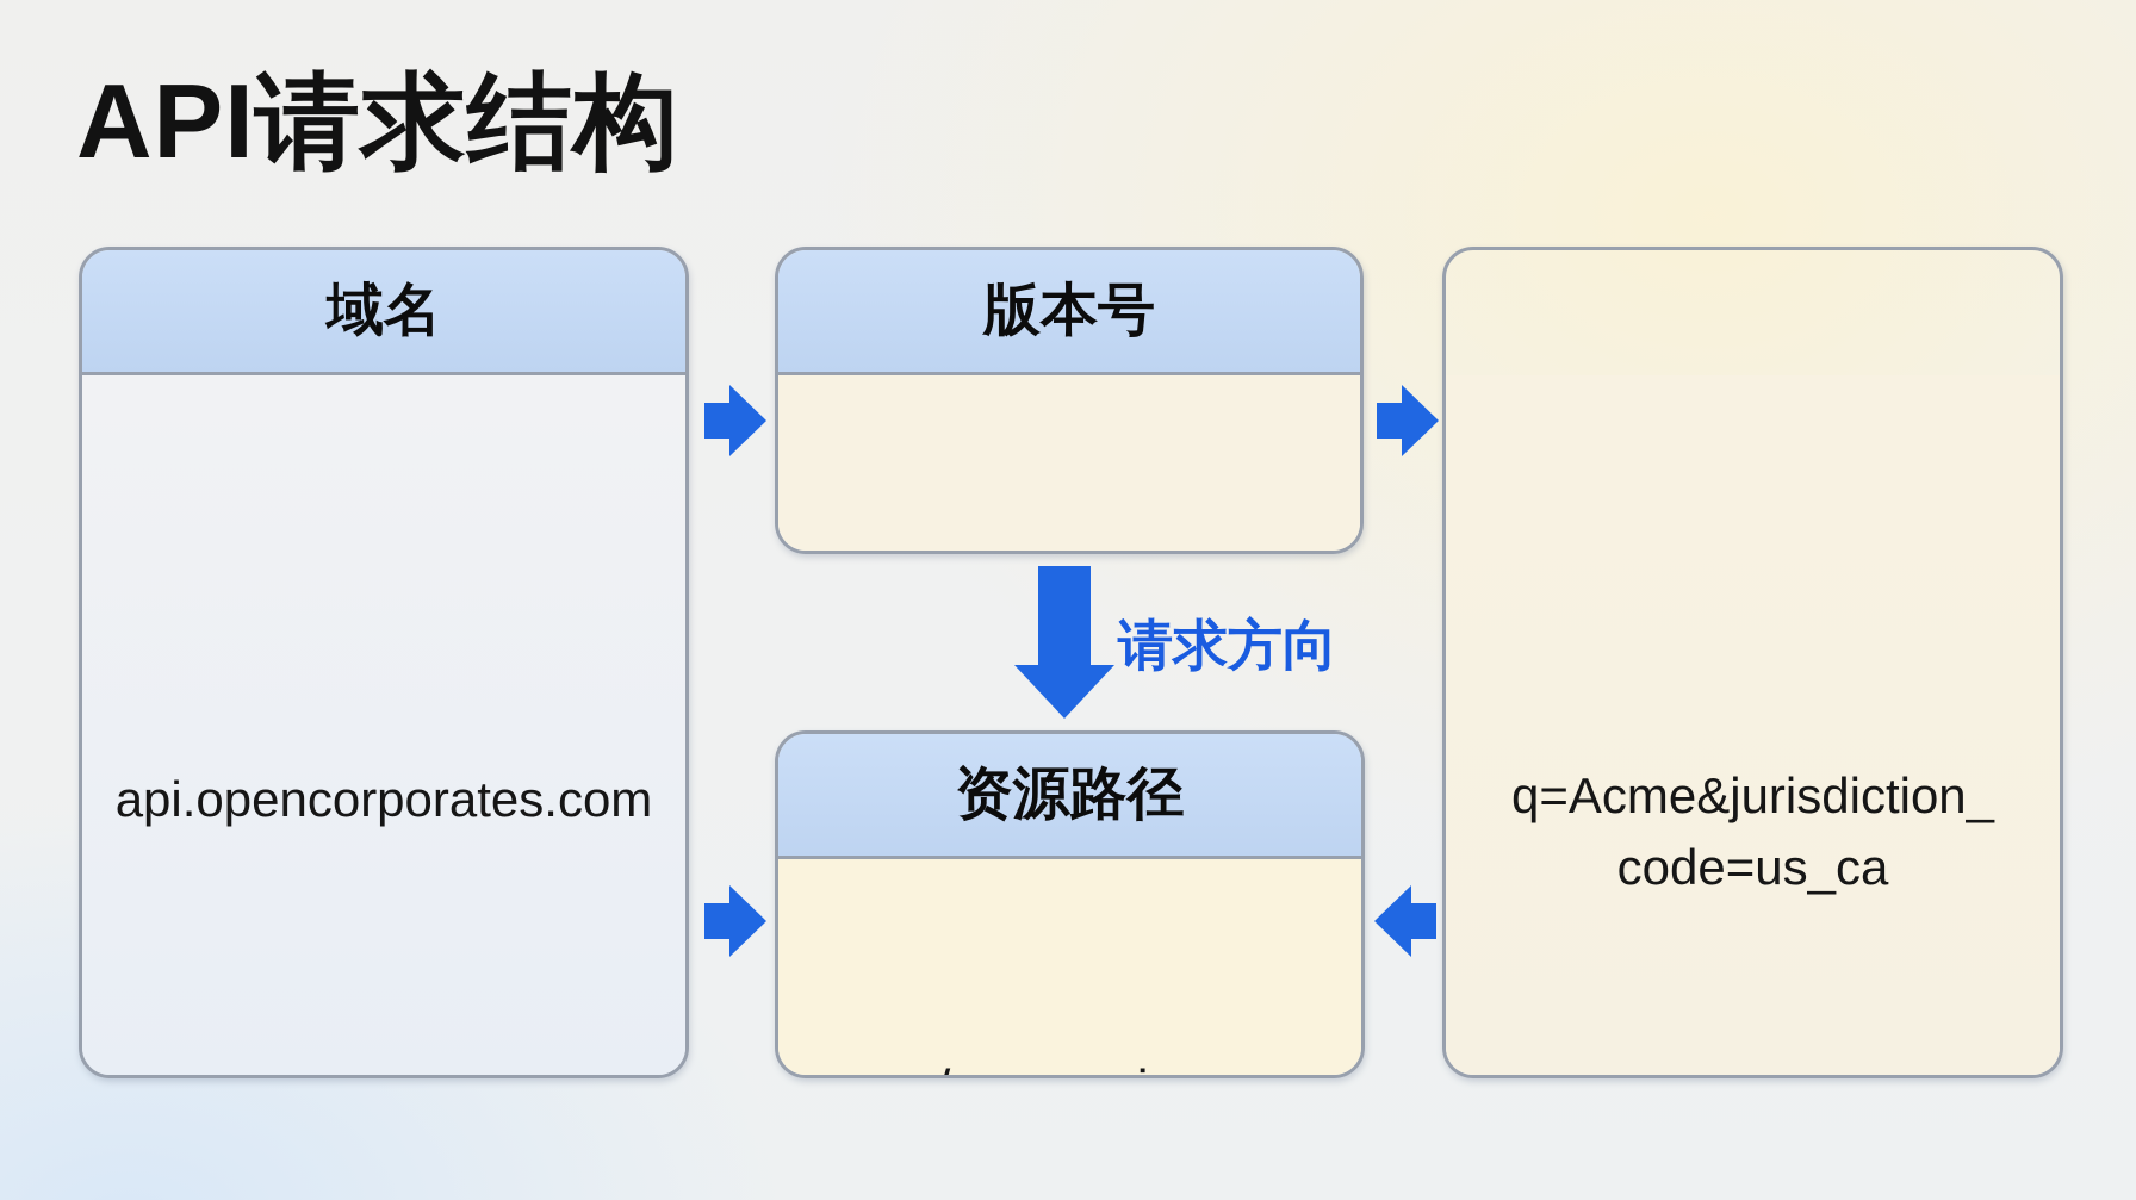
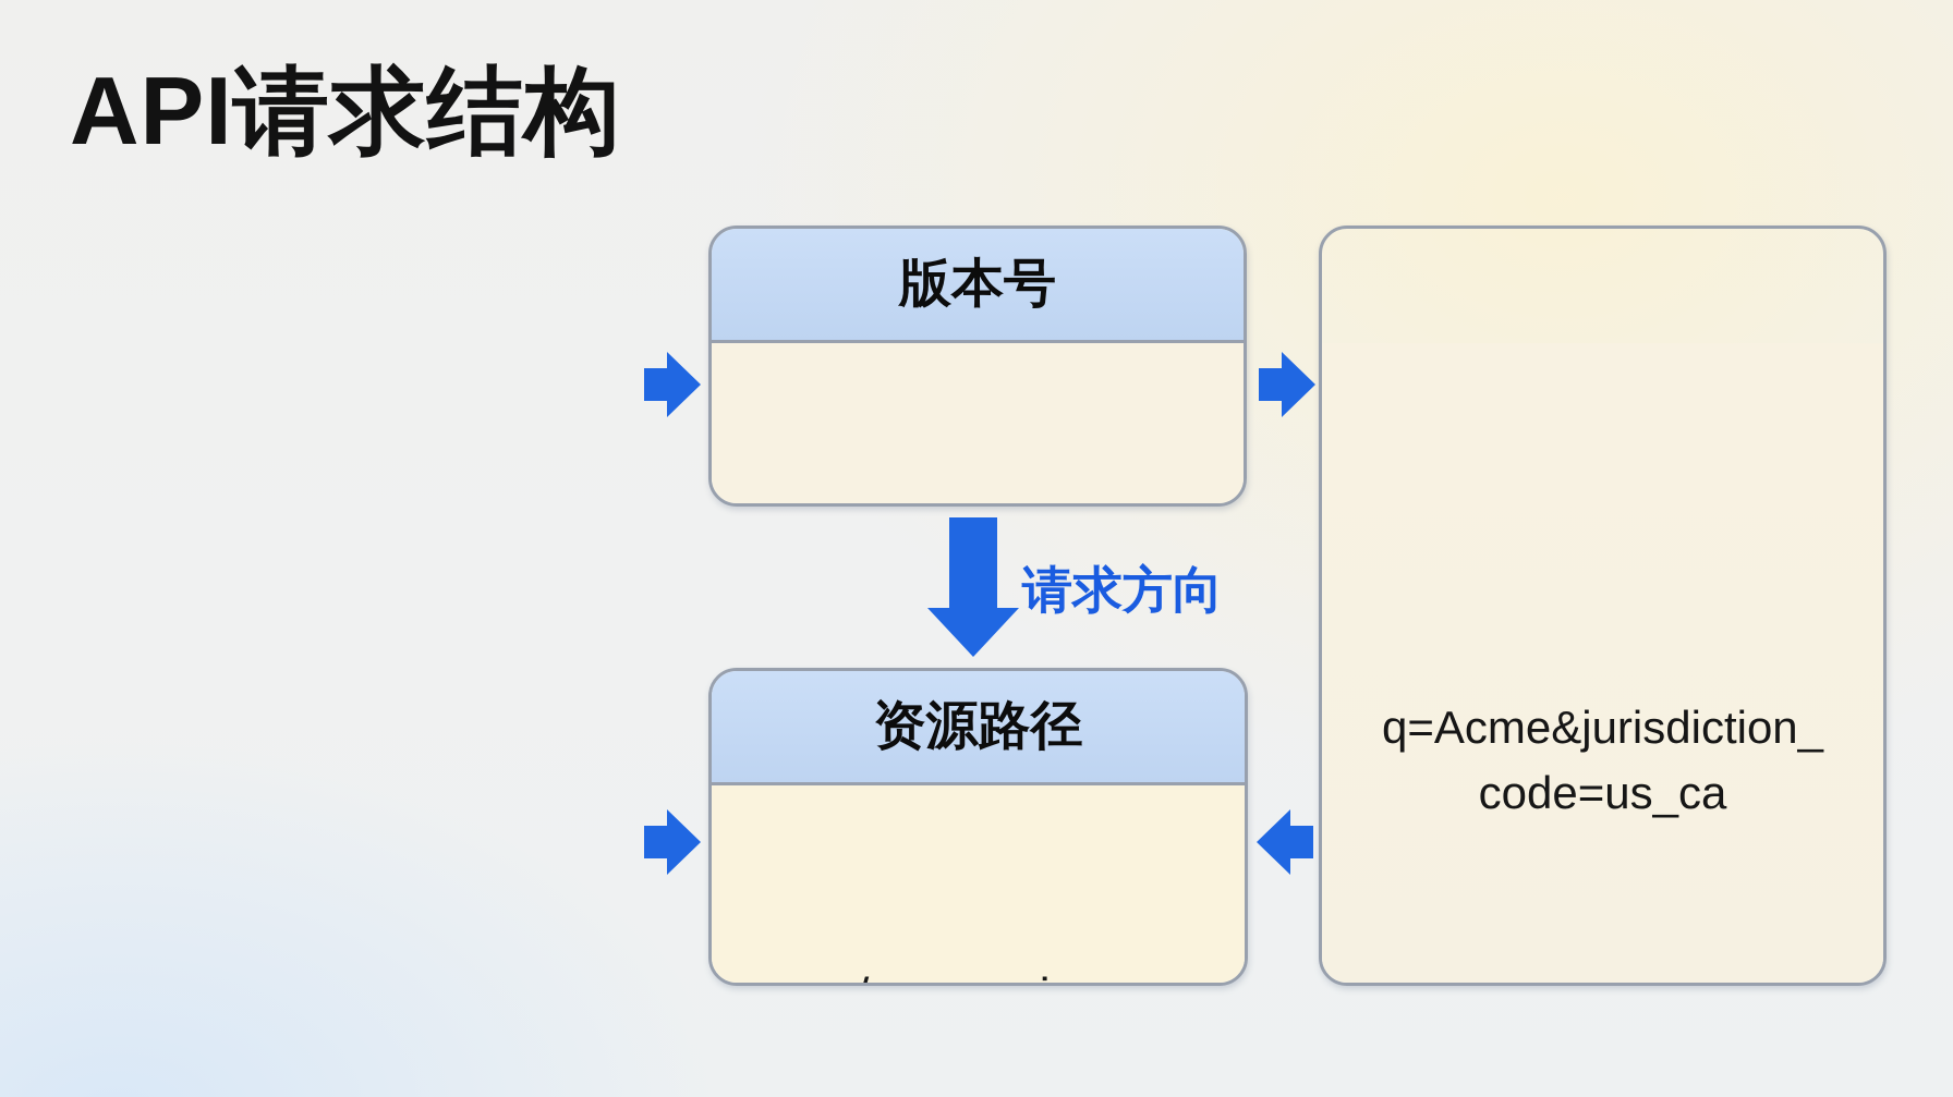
  API请求结构
- 域名
- api.opencorporates.com
  版本号
  q=Acme&jurisdiction_
  code=us_ca
  资源路径
  请求方向
